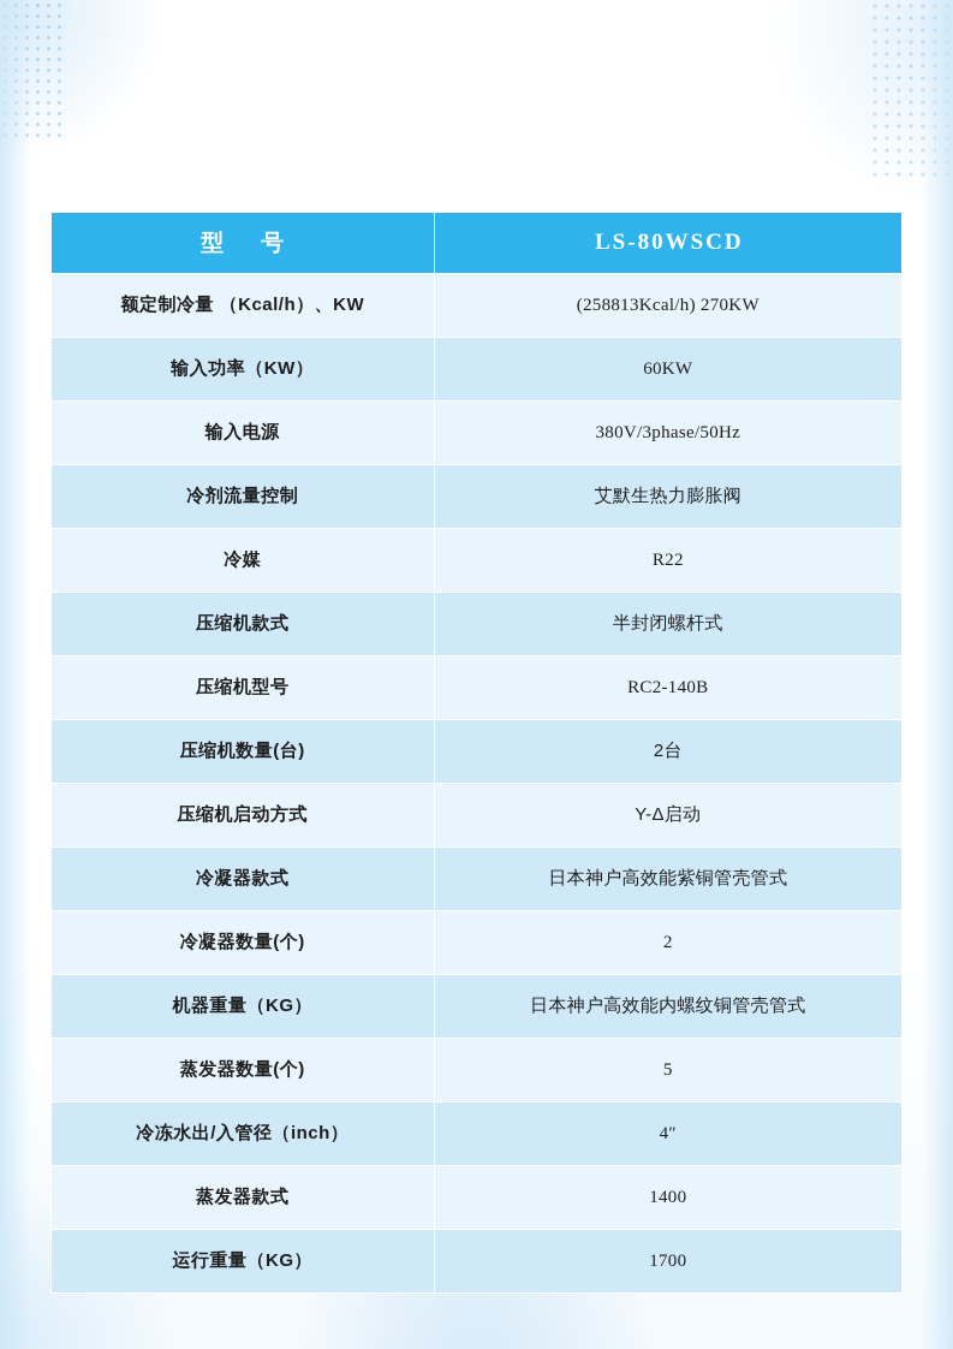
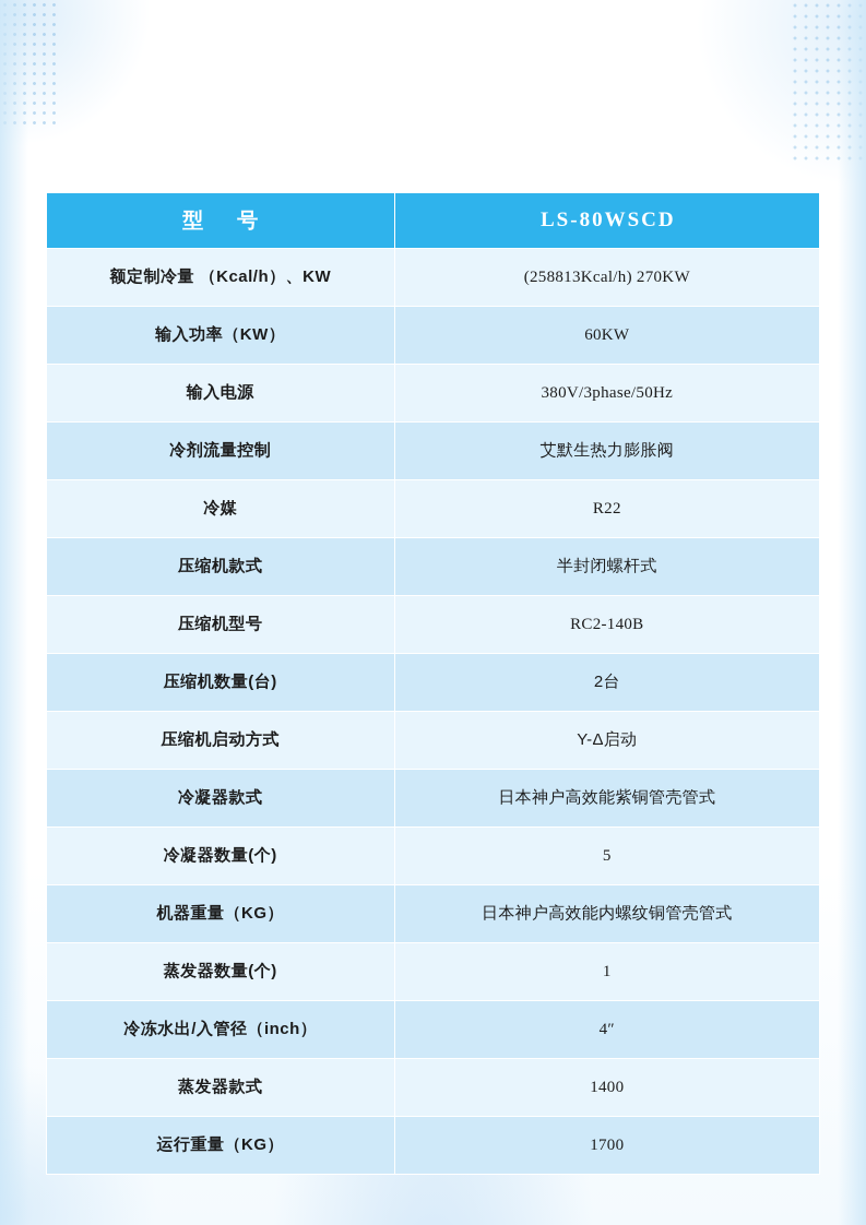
  型 号	LS-80WSCD
  额定制冷量 （Kcal/h）、KW	(258813Kcal/h) 270KW
  输入功率（KW）	60KW
  输入电源	380V/3phase/50Hz
  冷剂流量控制	艾默生热力膨胀阀
  冷媒	R22
  压缩机款式	半封闭螺杆式
  压缩机型号	RC2-140B
  压缩机数量(台)	2台
  压缩机启动方式	Y-Δ启动
  冷凝器款式	日本神户高效能紫铜管壳管式
- 冷凝器数量(个)	2
+ 冷凝器数量(个)	5
  机器重量（KG）	日本神户高效能内螺纹铜管壳管式
- 蒸发器数量(个)	5
+ 蒸发器数量(个)	1
  冷冻水出/入管径（inch）	4″
  蒸发器款式	1400
  运行重量（KG）	1700
